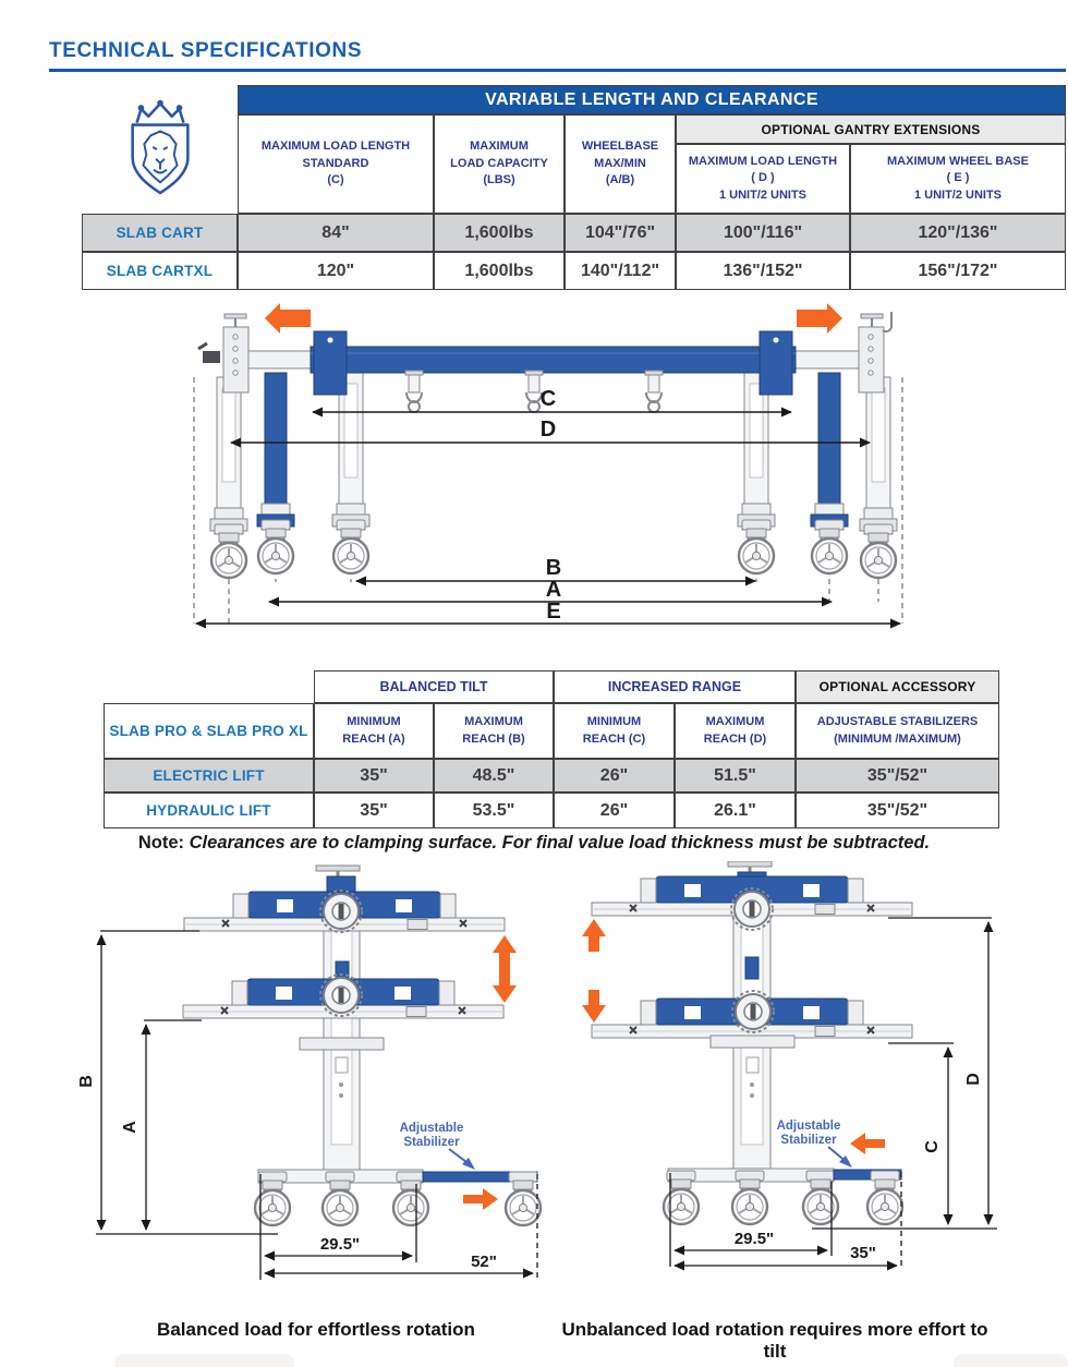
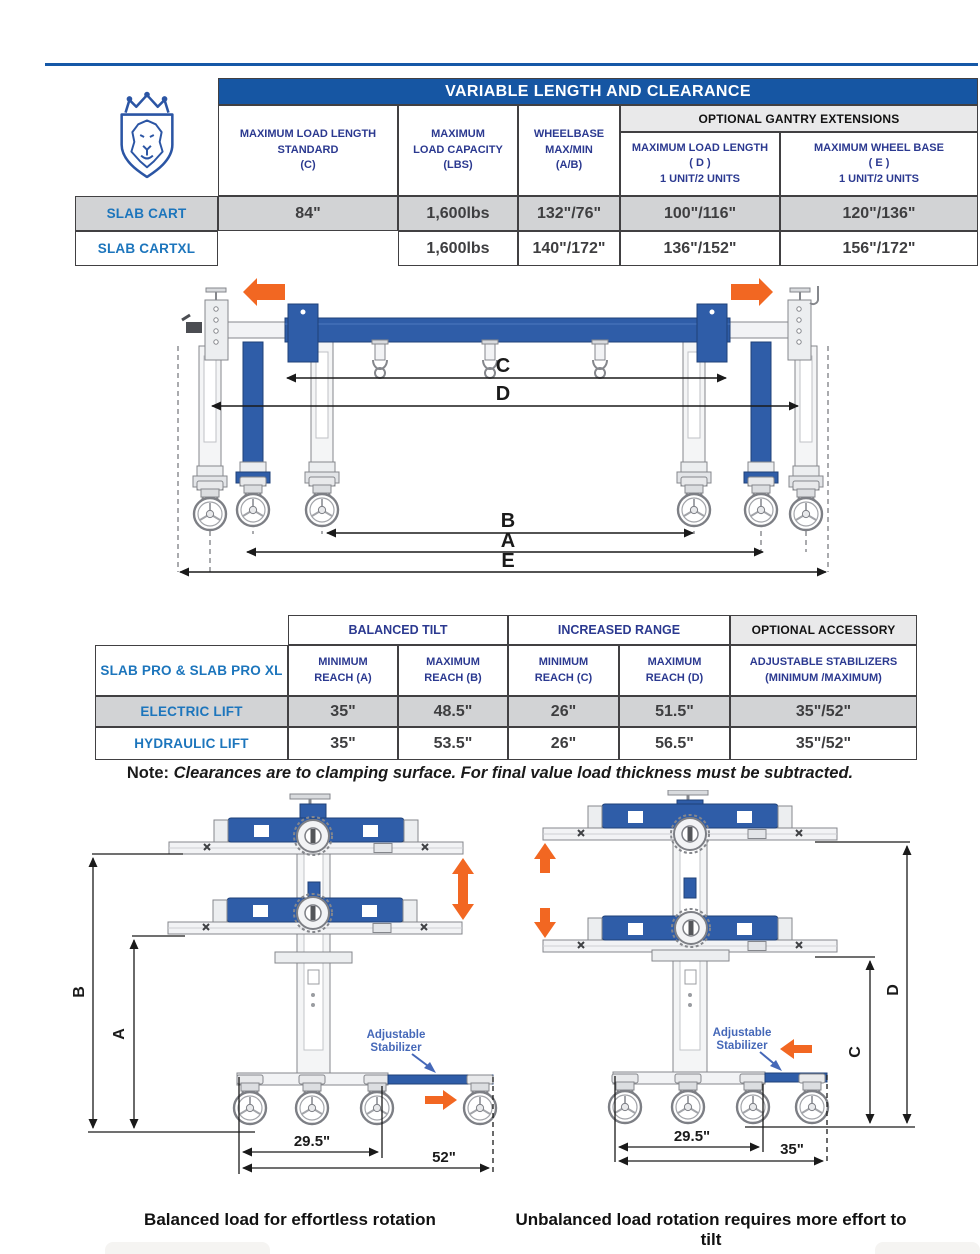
- TECHNICAL SPECIFICATIONS
  VARIABLE LENGTH AND CLEARANCE
  MAXIMUM LOAD LENGTH
  STANDARD
  (C)
  MAXIMUM
  LOAD CAPACITY
  (LBS)
  WHEELBASE
  MAX/MIN
  (A/B)
  OPTIONAL GANTRY EXTENSIONS
  MAXIMUM LOAD LENGTH
  ( D )
  1 UNIT/2 UNITS
  MAXIMUM WHEEL BASE
  ( E )
  1 UNIT/2 UNITS
  SLAB CART
  84"
  1,600lbs
- 104"/76"
+ 132"/76"
  100"/116"
  120"/136"
  SLAB CARTXL
- 120"
  1,600lbs
- 140"/112"
+ 140"/172"
  136"/152"
  156"/172"
  C
  D
  B
  A
  E
  BALANCED TILT
  INCREASED RANGE
  OPTIONAL ACCESSORY
  SLAB PRO & SLAB PRO XL
  MINIMUM
  REACH (A)
  MAXIMUM
  REACH (B)
  MINIMUM
  REACH (C)
  MAXIMUM
  REACH (D)
  ADJUSTABLE STABILIZERS
  (MINIMUM /MAXIMUM)
  ELECTRIC LIFT
  35"
  48.5"
  26"
  51.5"
  35"/52"
  HYDRAULIC LIFT
  35"
  53.5"
  26"
- 26.1"
+ 56.5"
  35"/52"
  Note: Clearances are to clamping surface. For final value load thickness must be subtracted.
  29.5"
  52"
  Adjustable
  Stabilizer
  29.5"
  35"
  Adjustable
  Stabilizer
  Balanced load for effortless rotation
  Unbalanced load rotation requires more effort to tilt
